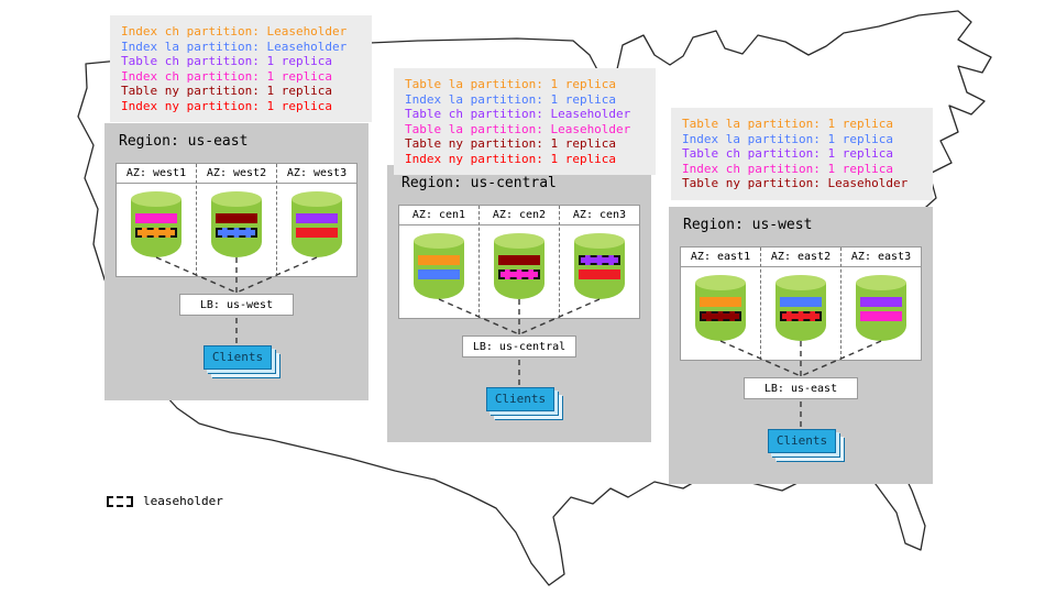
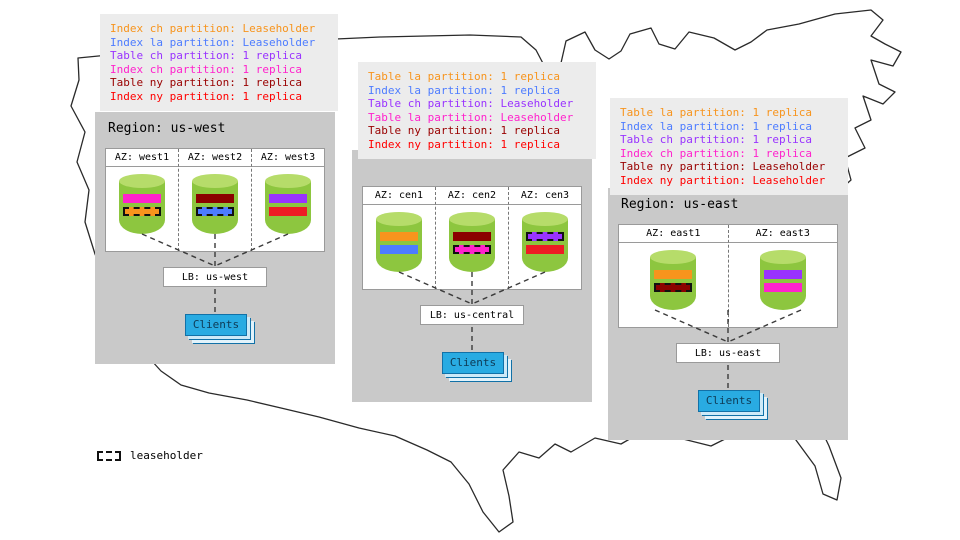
  Index ch partition: Leaseholder
  Index la partition: Leaseholder
  Table ch partition: 1 replica
  Index ch partition: 1 replica
  Table ny partition: 1 replica
  Index ny partition: 1 replica
  Table la partition: 1 replica
  Index la partition: 1 replica
  Table ch partition: Leaseholder
  Table la partition: Leaseholder
  Table ny partition: 1 replica
  Index ny partition: 1 replica
  Table la partition: 1 replica
  Index la partition: 1 replica
  Table ch partition: 1 replica
  Index ch partition: 1 replica
  Table ny partition: Leaseholder
+ Index ny partition: Leaseholder
- Region: us-east
+ Region: us-west
  AZ: west1
  AZ: west2
  AZ: west3
  LB: us-west
  Clients
- Region: us-central
  AZ: cen1
  AZ: cen2
  AZ: cen3
  LB: us-central
  Clients
- Region: us-west
+ Region: us-east
  AZ: east1
- AZ: east2
  AZ: east3
  LB: us-east
  Clients
  leaseholder
